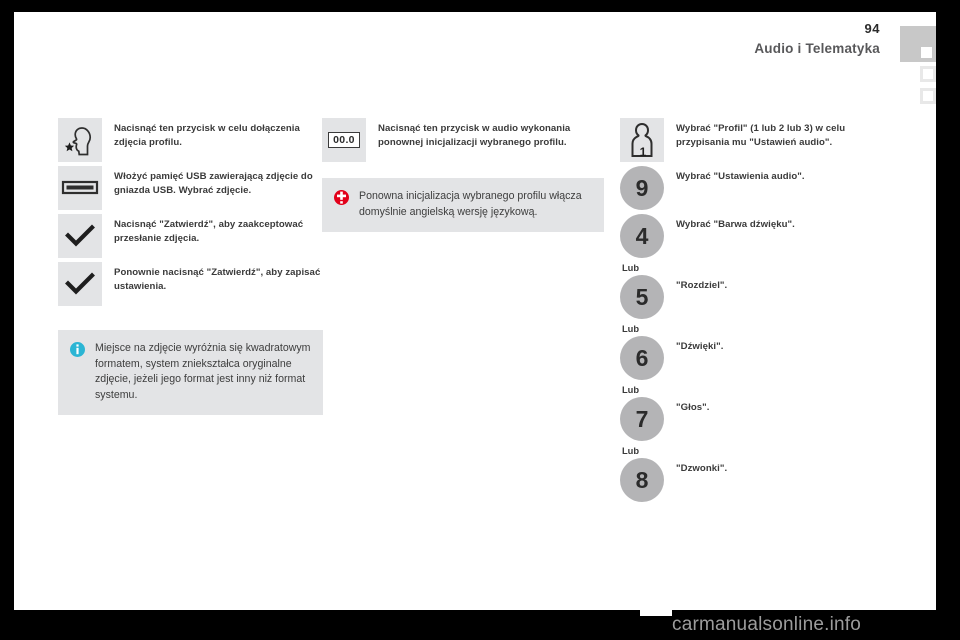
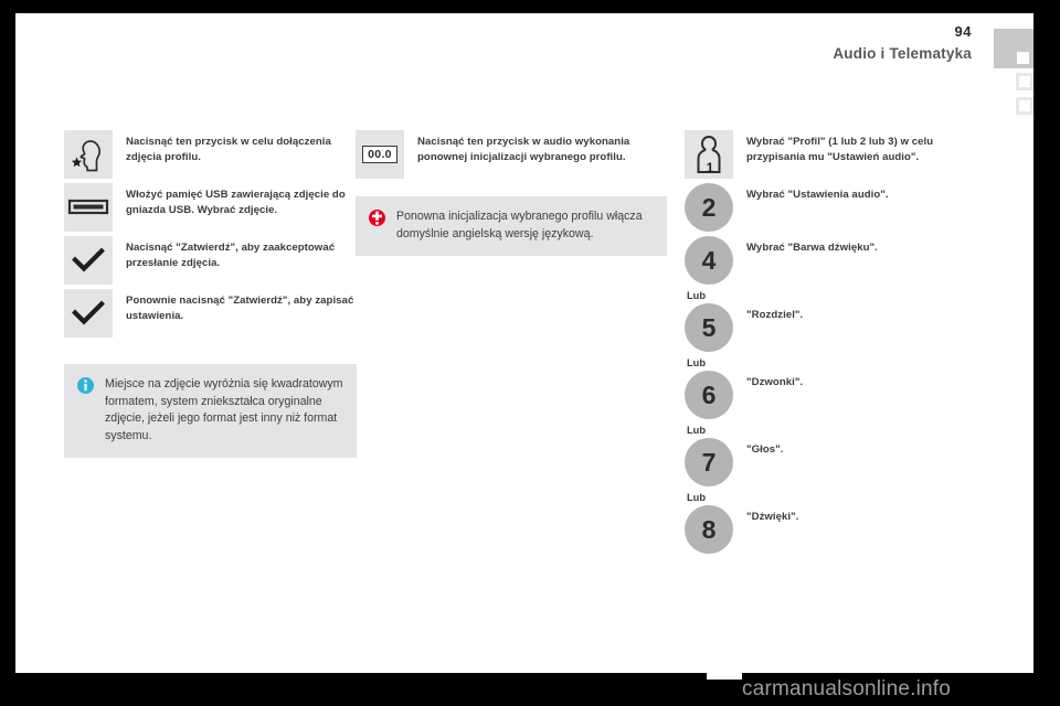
  94
  Audio i Telematyka
  Nacisnąć ten przycisk w celu dołączenia zdjęcia profilu.
  Włożyć pamięć USB zawierającą zdjęcie do gniazda USB. Wybrać zdjęcie.
  Nacisnąć "Zatwierdź", aby zaakceptować przesłanie zdjęcia.
  Ponownie nacisnąć "Zatwierdź", aby zapisać ustawienia.
  Miejsce na zdjęcie wyróżnia się kwadratowym formatem, system zniekształca oryginalne zdjęcie, jeżeli jego format jest inny niż format systemu.
  00.0
  Nacisnąć ten przycisk w audio wykonania ponownej inicjalizacji wybranego profilu.
  Ponowna inicjalizacja wybranego profilu włącza domyślnie angielską wersję językową.
  1
  Wybrać "Profil" (1 lub 2 lub 3) w celu przypisania mu "Ustawień audio".
- 9
+ 2
  Wybrać "Ustawienia audio".
  4
  Wybrać "Barwa dźwięku".
  Lub
  5
  "Rozdziel".
  Lub
  6
- "Dźwięki".
+ "Dzwonki".
  Lub
  7
  "Głos".
  Lub
  8
- "Dzwonki".
+ "Dźwięki".
  carmanualsonline.info
